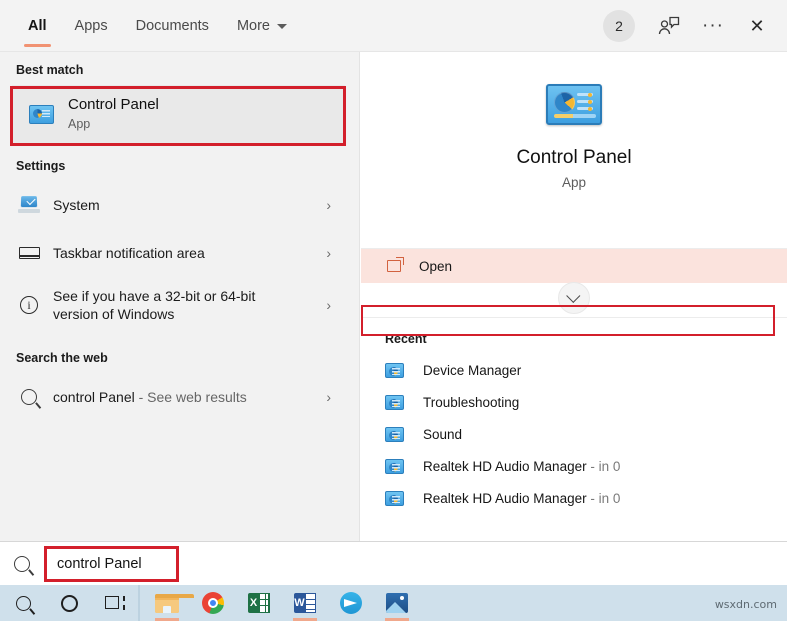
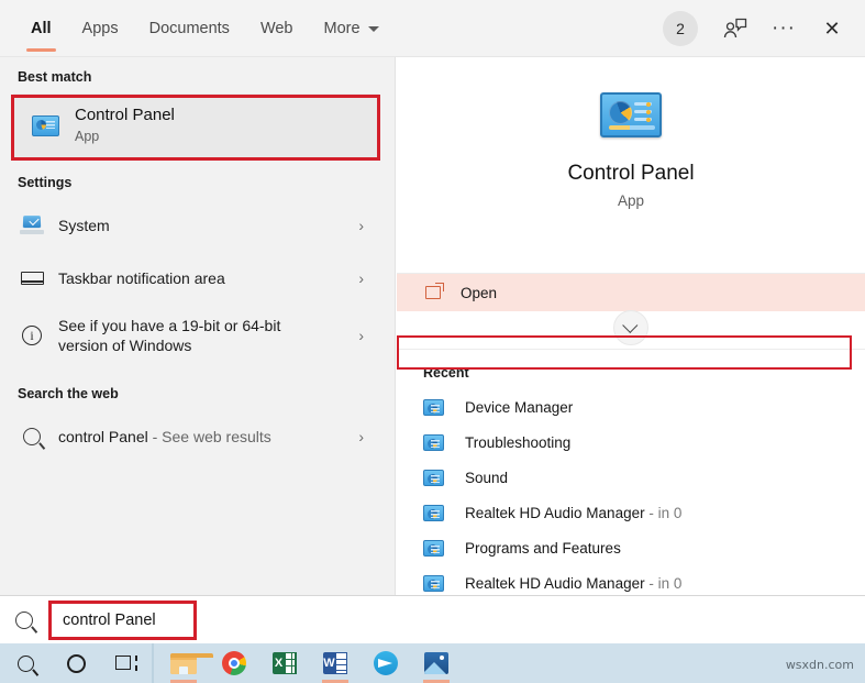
  All
  Apps
  Documents
+ Web
  More
  2
  ···
  ✕
  Best match
  Control Panel
  App
  Settings
  System
  ›
  Taskbar notification area
  ›
  i
- See if you have a 32-bit or 64-bit version of Windows
+ See if you have a 19-bit or 64-bit version of Windows
  ›
  Search the web
  control Panel - See web results
  ›
  Control Panel
  App
  Open
  Recent
  Device Manager
  Troubleshooting
  Sound
  Realtek HD Audio Manager - in 0
+ Programs and Features
  Realtek HD Audio Manager - in 0
  control Panel
  X
  W
  wsxdn.com
